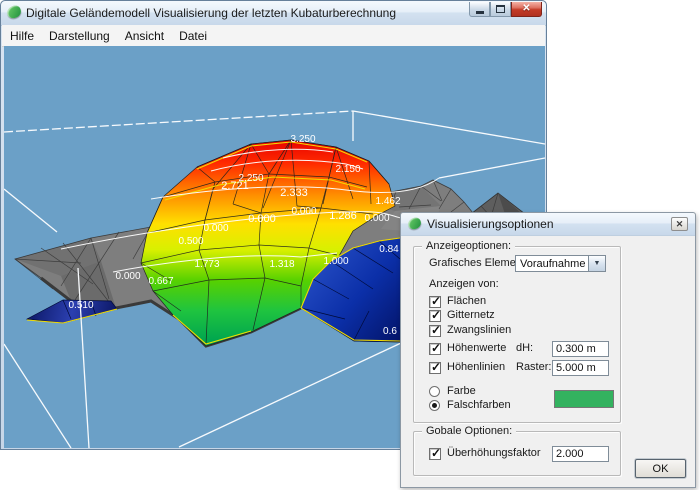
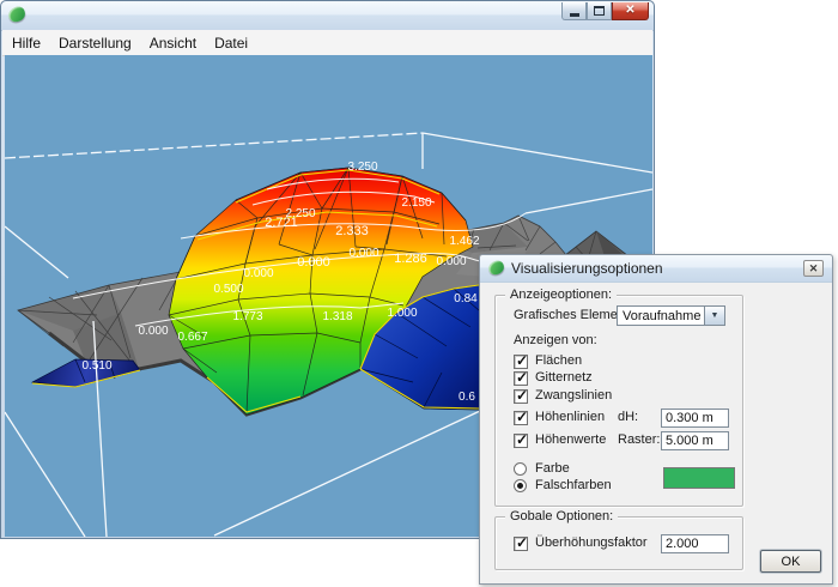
- Digitale Geländemodell Visualisierung der letzten Kubaturberechnung
  ✕
  Hilfe
  Darstellung
  Ansicht
  Datei
  3.250
  2.250
  2.721
  2.150
  2.333
  1.462
  1.286
  0.000
  0.000
  0.000
  0.000
  0.500
  1.773
  1.318
  0.000
  0.667
  1.000
  0.84
  0.510
  0.6
  Visualisierungsoptionen
  ✕
  Anzeigeoptionen:
  Grafisches Eleme
  Voraufnahme
  Anzeigen von:
  Flächen
  Gitternetz
  Zwangslinien
- Höhenwerte
+ Höhenlinien
  dH:
  0.300 m
- Höhenlinien
+ Höhenwerte
  Raster:
  5.000 m
  Farbe
  Falschfarben
  Gobale Optionen:
  Überhöhungsfaktor
  2.000
  OK
